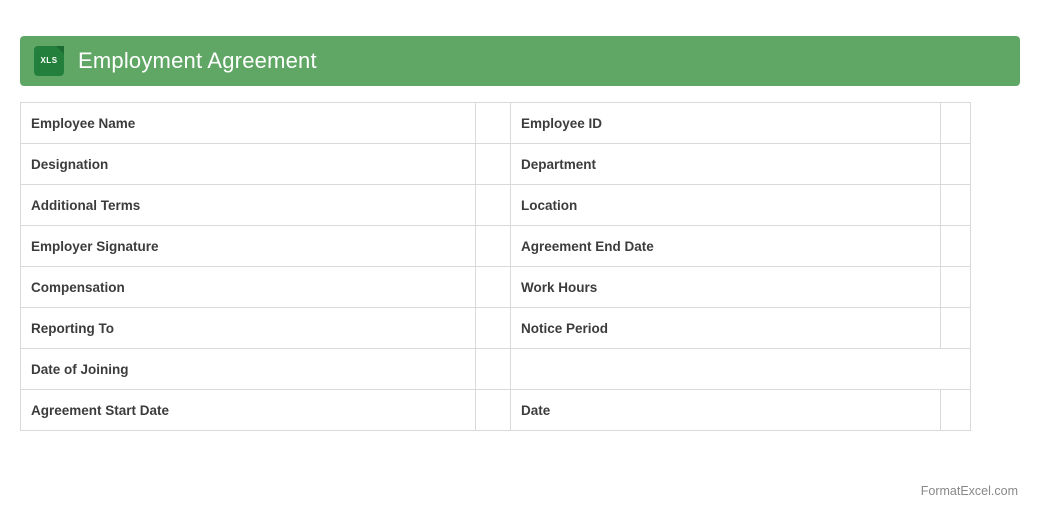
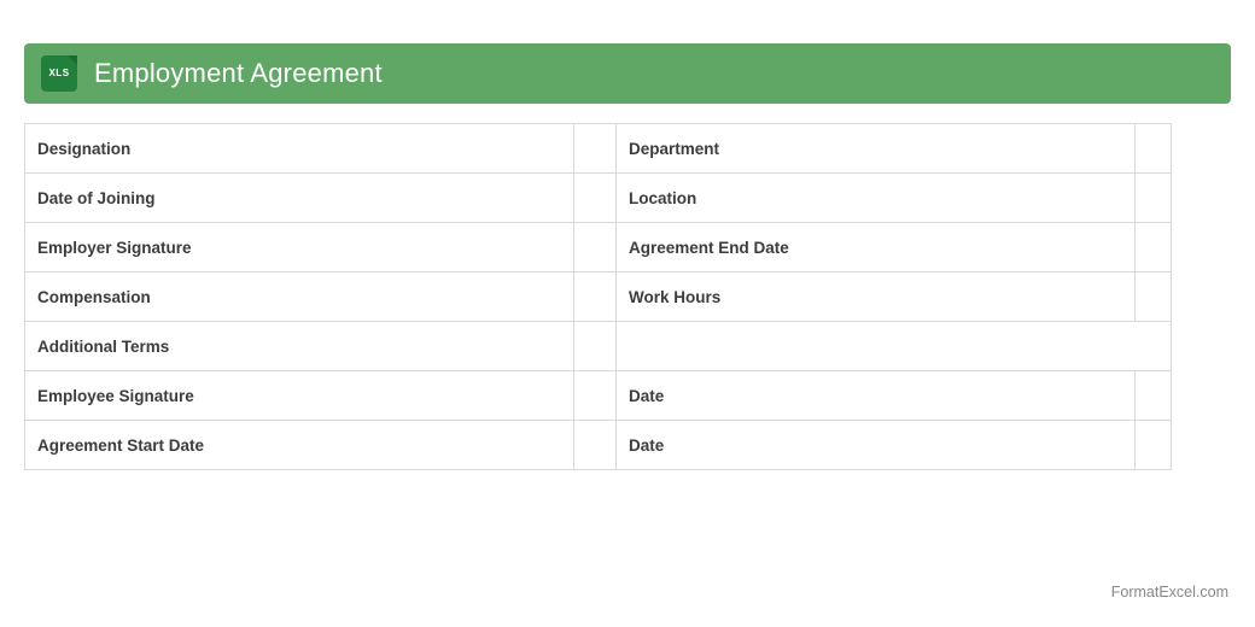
  XLS
  Employment Agreement
- Employee Name		Employee ID
  Designation		Department
- Additional Terms		Location
+ Date of Joining		Location
  Employer Signature		Agreement End Date
  Compensation		Work Hours
- Reporting To		Notice Period
- Date of Joining
+ Additional Terms
+ Employee Signature		Date
  Agreement Start Date		Date
  FormatExcel.com
